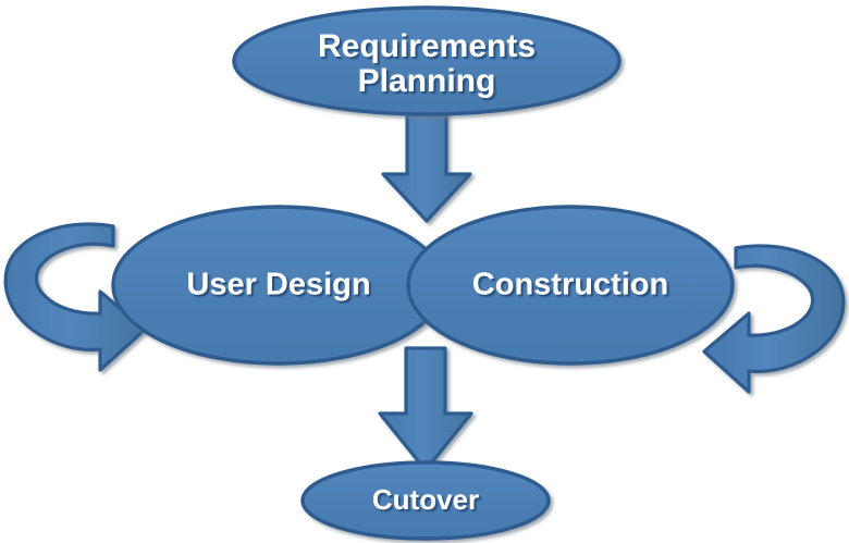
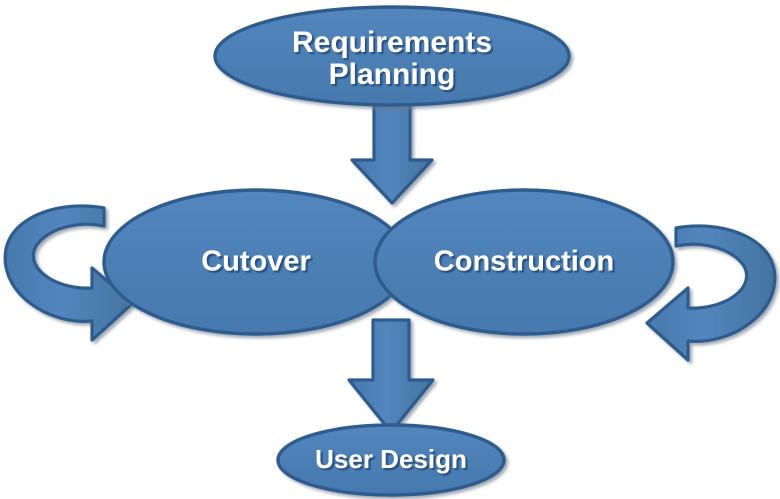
- User Design
+ Cutover
  Construction
  Requirements
  Planning
- Cutover
+ User Design
